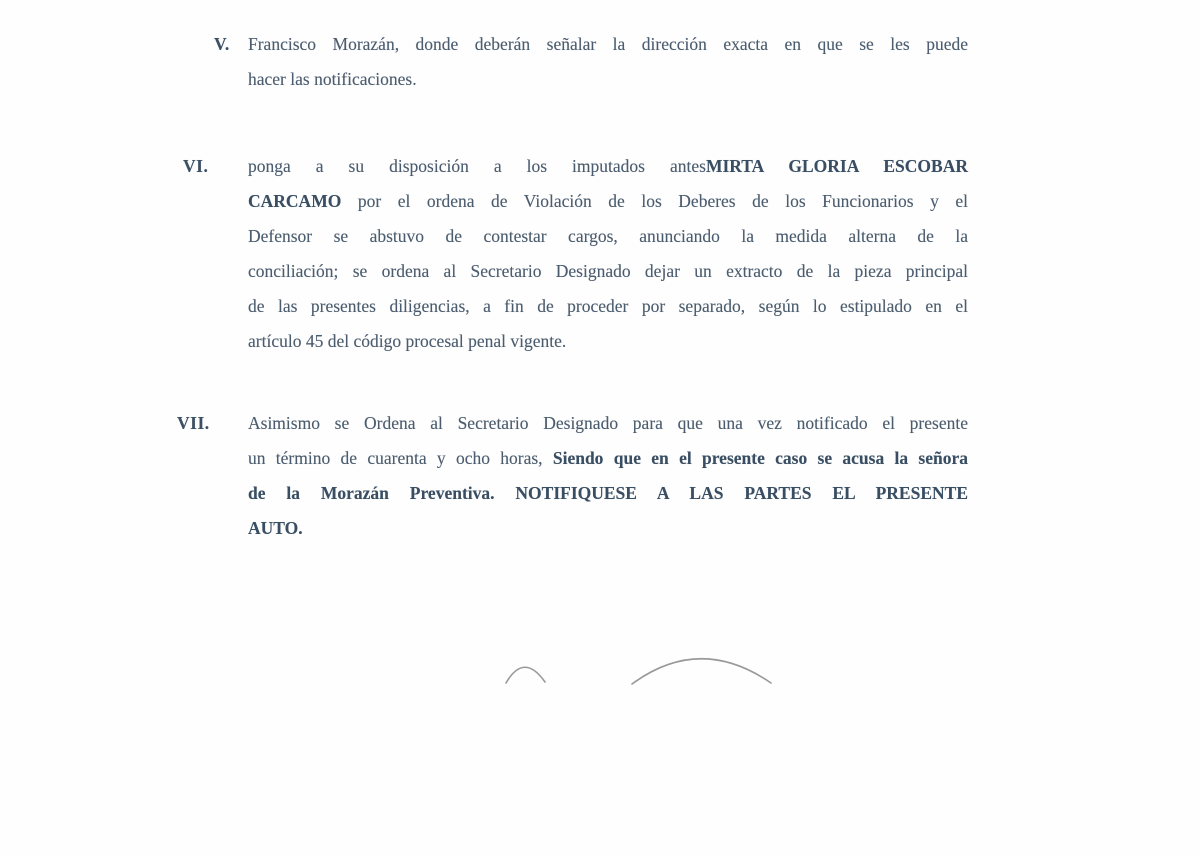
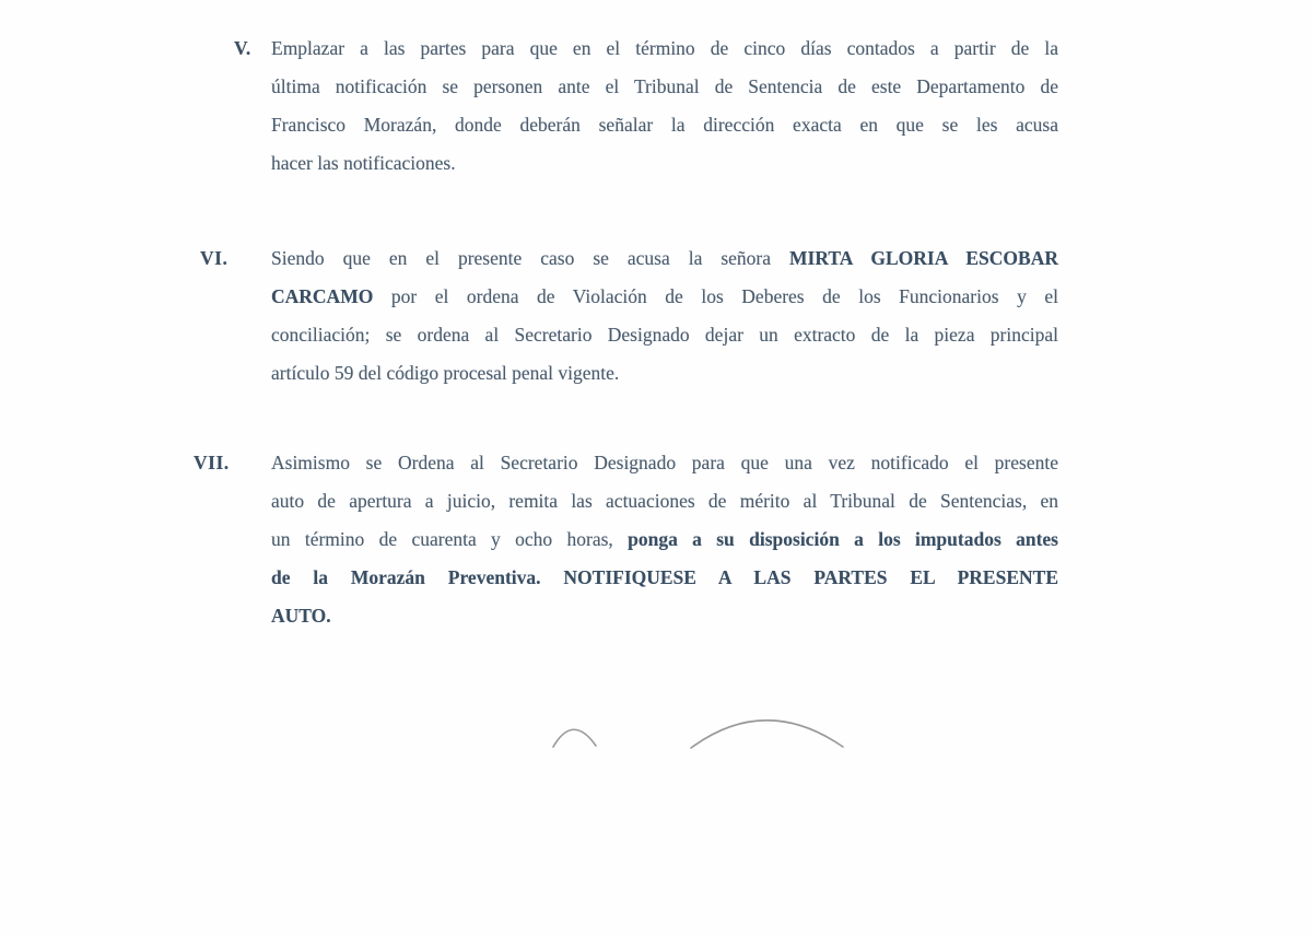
  V.
+ Emplazar a las partes para que en el término de cinco días contados a partir de la
+ última notificación se personen ante el Tribunal de Sentencia de este Departamento de
- Francisco Morazán, donde deberán señalar la dirección exacta en que se les puede
+ Francisco Morazán, donde deberán señalar la dirección exacta en que se les acusa
  hacer las notificaciones.
  VI.
- ponga a su disposición a los imputados antesMIRTA GLORIA ESCOBAR
+ Siendo que en el presente caso se acusa la señora MIRTA GLORIA ESCOBAR
  CARCAMO por el ordena de Violación de los Deberes de los Funcionarios y el
- Defensor se abstuvo de contestar cargos, anunciando la medida alterna de la
  conciliación; se ordena al Secretario Designado dejar un extracto de la pieza principal
- de las presentes diligencias, a fin de proceder por separado, según lo estipulado en el
- artículo 45 del código procesal penal vigente.
+ artículo 59 del código procesal penal vigente.
  VII.
  Asimismo se Ordena al Secretario Designado para que una vez notificado el presente
+ auto de apertura a juicio, remita las actuaciones de mérito al Tribunal de Sentencias, en
- un término de cuarenta y ocho horas, Siendo que en el presente caso se acusa la señora
+ un término de cuarenta y ocho horas, ponga a su disposición a los imputados antes
  de la Morazán Preventiva. NOTIFIQUESE A LAS PARTES EL PRESENTE
  AUTO.
